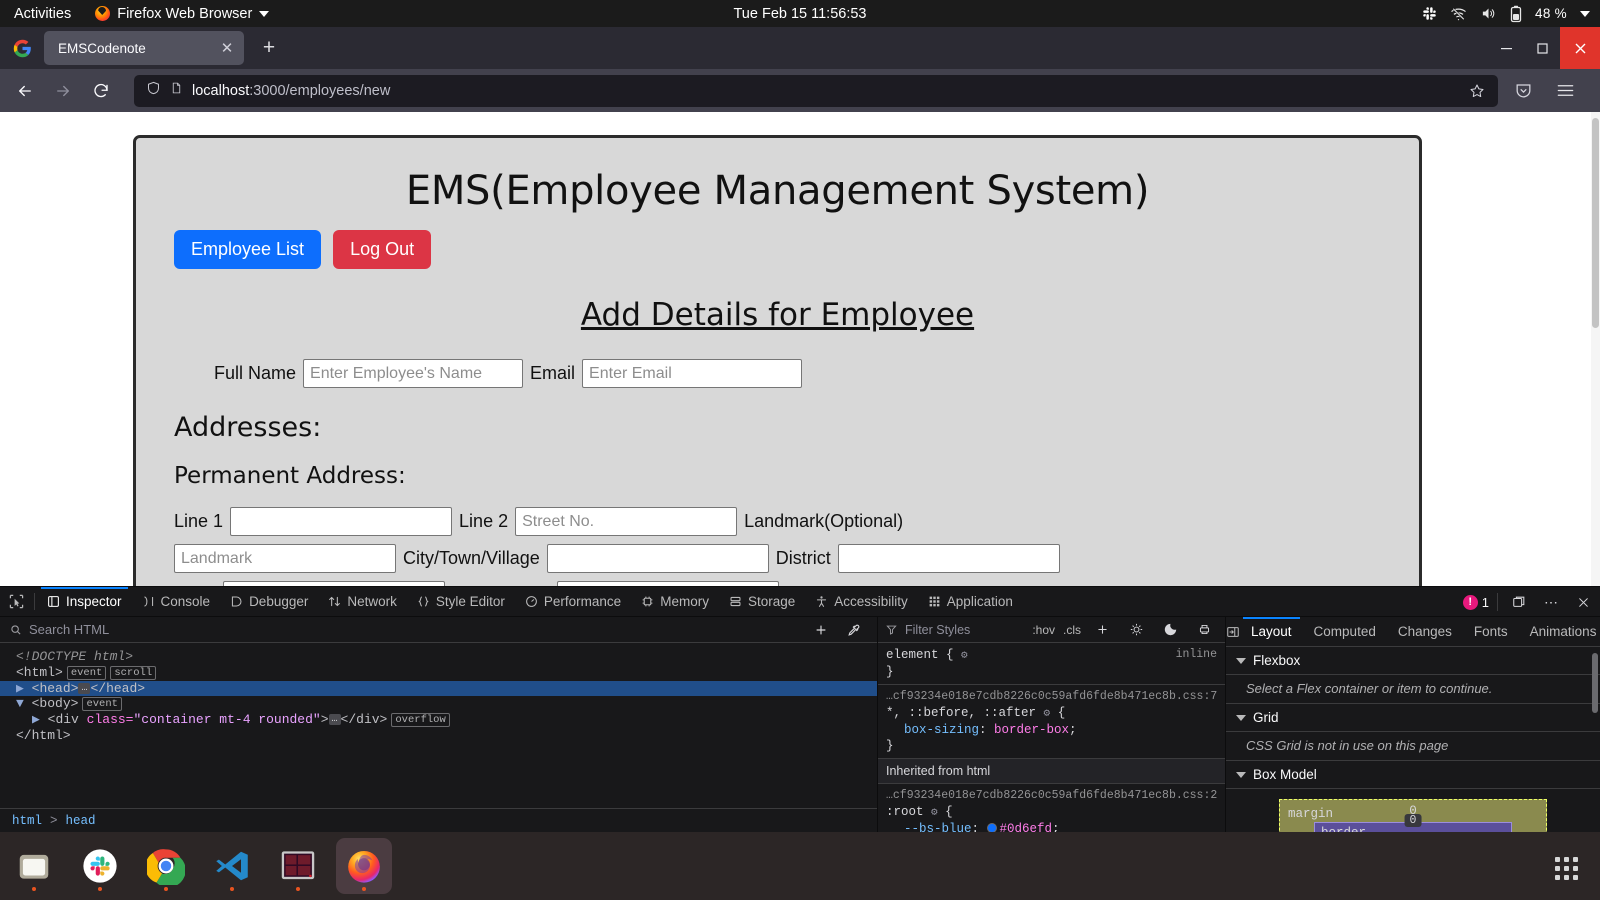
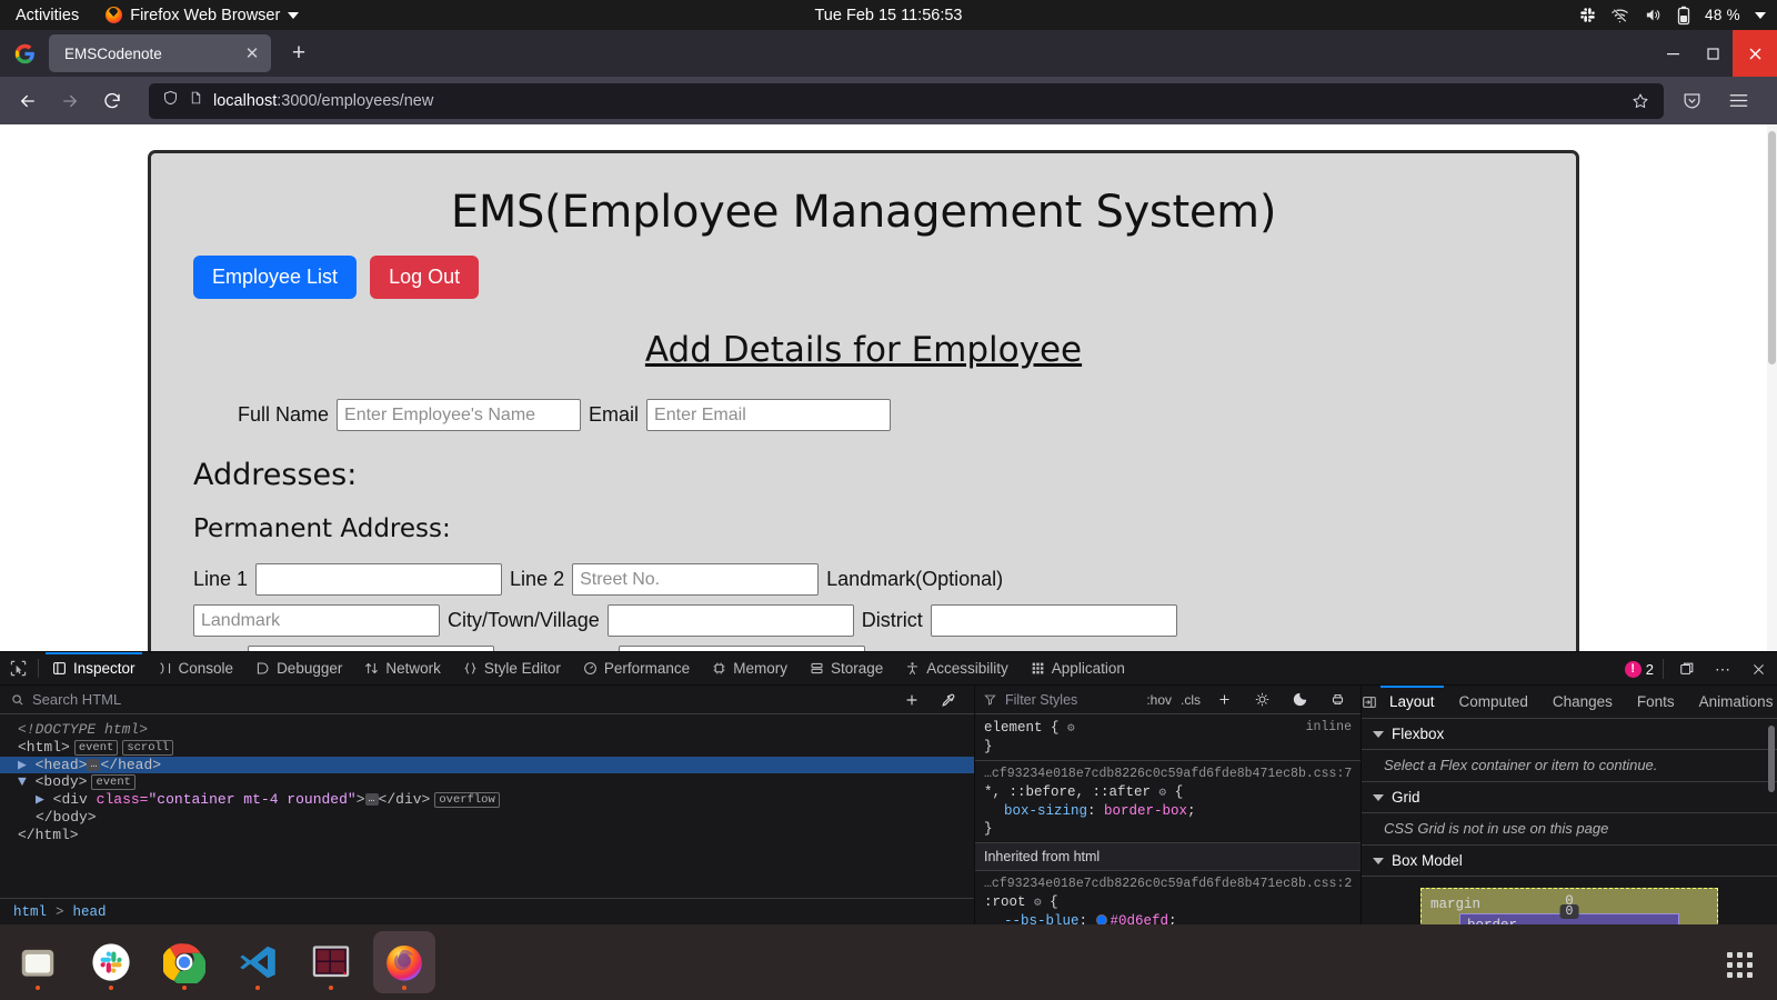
  Activities
  Firefox Web Browser
  Tue Feb 15 11:56:53
  48 %
  EMSCodenote
  ✕
  +
  localhost:3000/employees/new
  EMS(Employee Management System)
  Employee List
  Log Out
  Add Details for Employee
  Full Name
  Enter Employee's Name
  Email
  Enter Email
  Addresses:
  Permanent Address:
  Line 1
  Line 2
  Street No.
  Landmark(Optional)
  Landmark
  City/Town/Village
  District
  Inspector
  Console
  Debugger
  Network
  Style Editor
  Performance
  Memory
  Storage
  Accessibility
  Application
  !
- 1
+ 2
  ⋯
  Search HTML
  <!DOCTYPE html>
  <html> event scroll
  ▶ <head> … </head>
  ▼ <body> event
  ▶ <div class="container mt-4 rounded"> … </div> overflow
+ </body>
  </html>
  html
  >
  head
  Filter Styles
  :hov
  .cls
  inline
  element { ⚙
  }
  …cf93234e018e7cdb8226c0c59afd6fde8b471ec8b.css:7
  *, ::before, ::after ⚙ {
  box-sizing: border-box;
  }
  Inherited from html
  …cf93234e018e7cdb8226c0c59afd6fde8b471ec8b.css:2
  :root ⚙ {
  --bs-blue: #0d6efd;
  Layout
  Computed
  Changes
  Fonts
  Animations
  Flexbox
  Select a Flex container or item to continue.
  Grid
  CSS Grid is not in use on this page
  Box Model
  margin
  0
  0
